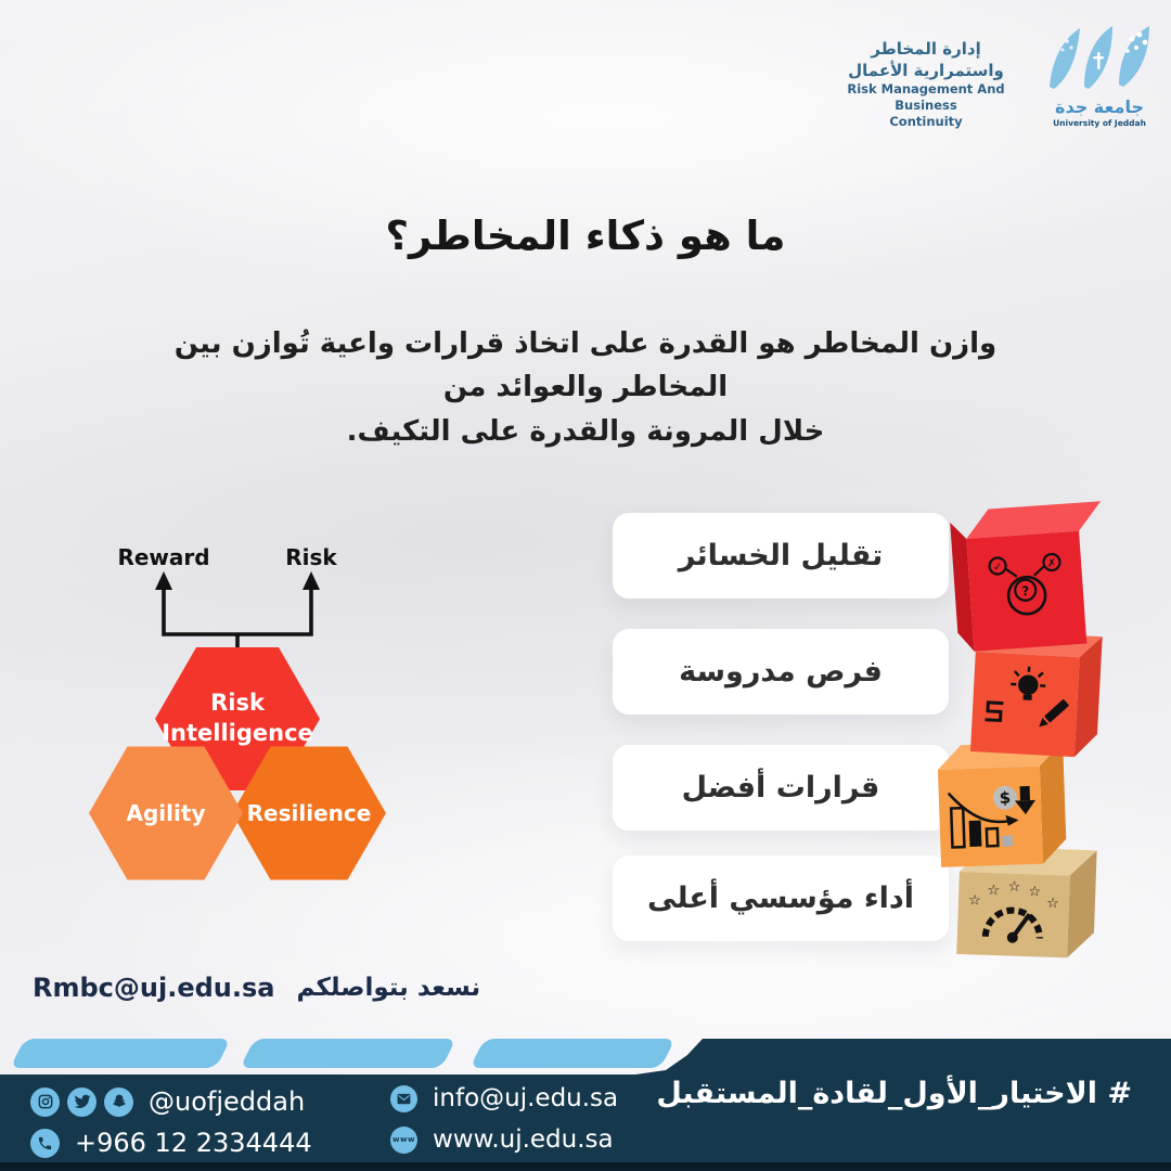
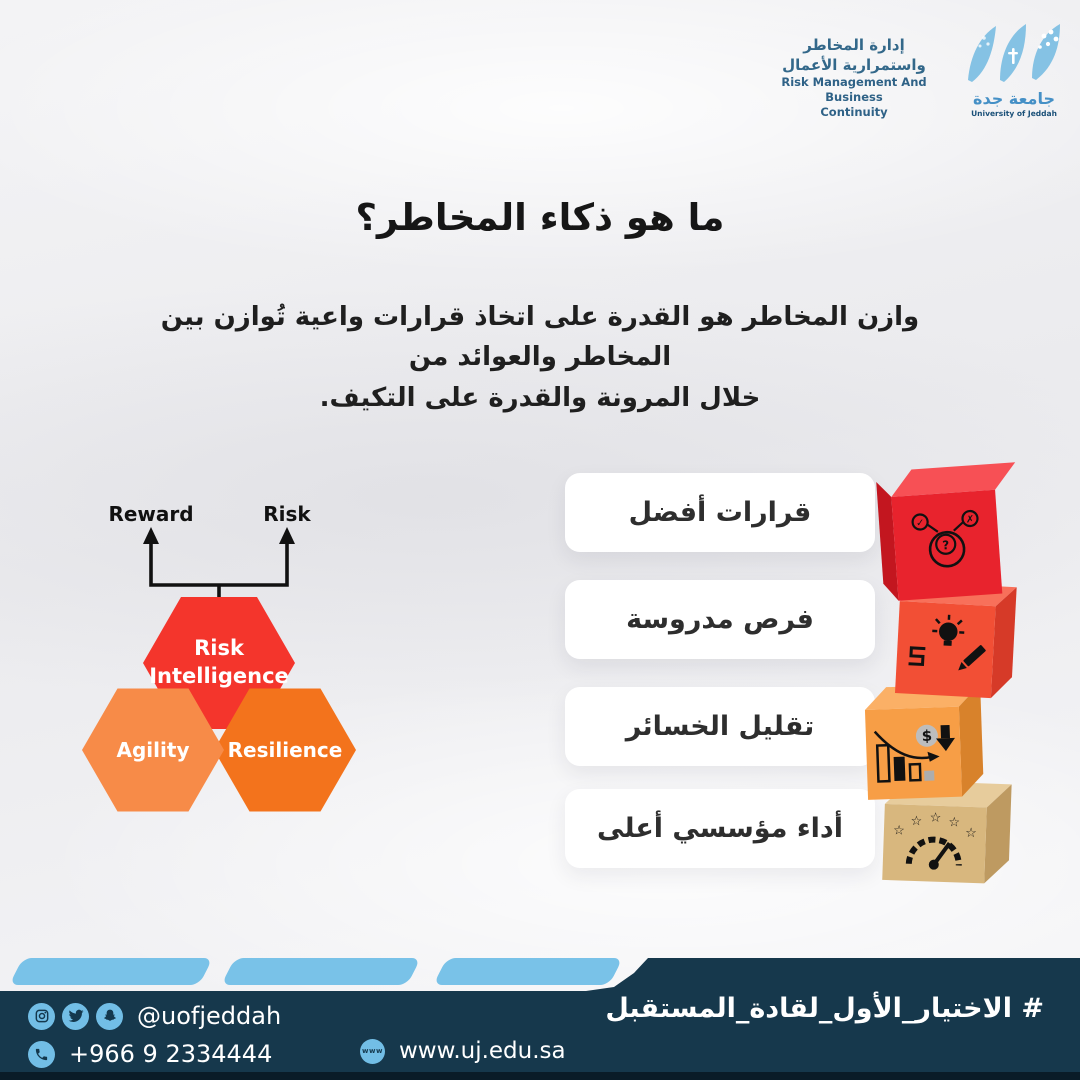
  إدارة المخاطر واستمرارية الأعمال
  Risk Management And Business
  Continuity
  جامعة جدة
  University of Jeddah
  ما هو ذكاء المخاطر؟
  وازن المخاطر هو القدرة على اتخاذ قرارات واعية تُوازن بين المخاطر والعوائد من
  خلال المرونة والقدرة على التكيف.
  Reward
  Risk
  Risk
  Intelligence
  Agility
  Resilience
- تقليل الخسائر
+ قرارات أفضل
  فرص مدروسة
- قرارات أفضل
+ تقليل الخسائر
  أداء مؤسسي أعلى
- Rmbc@uj.edu.sa
- نسعد بتواصلكم
  @uofjeddah
- +966 12 2334444
+ +966 9 2334444
- info@uj.edu.sa
  www
  www.uj.edu.sa
  # الاختيار_الأول_لقادة_المستقبل
